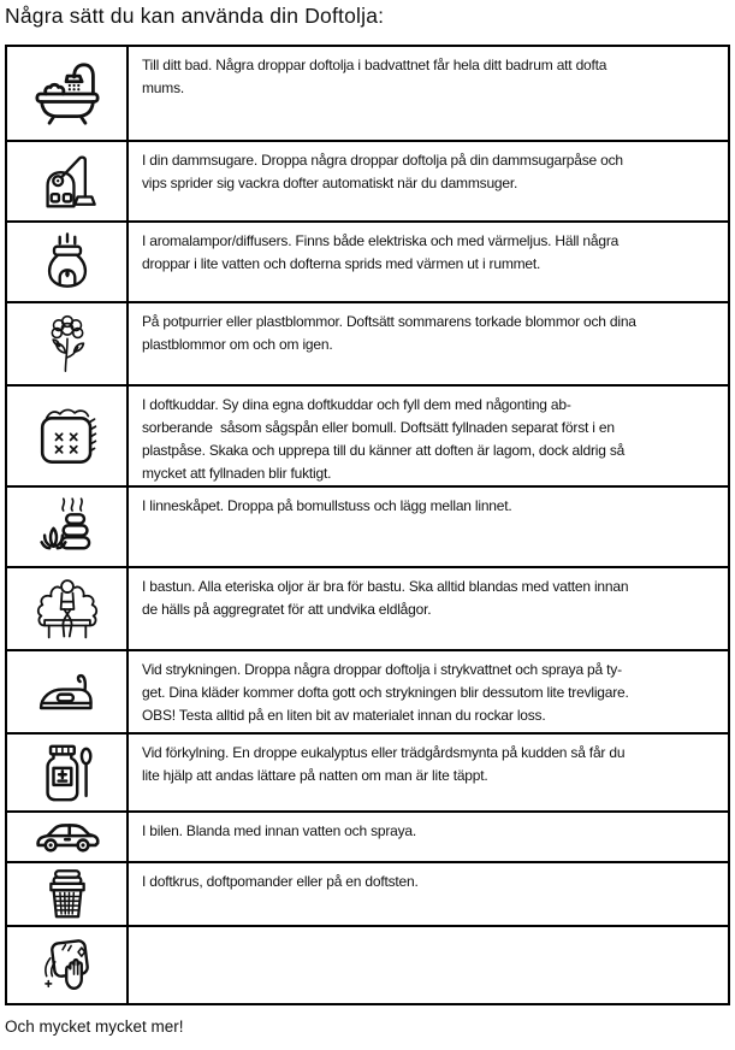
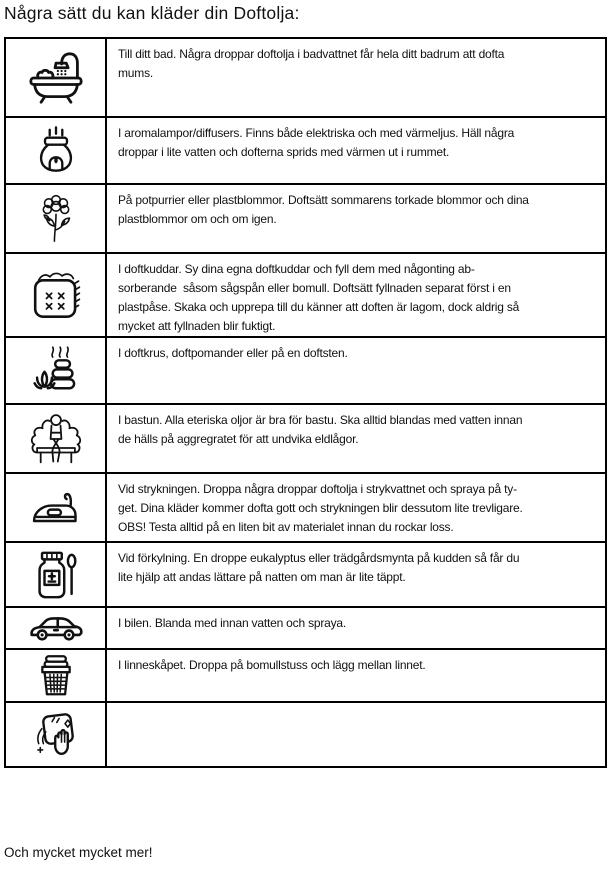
- Några sätt du kan använda din Doftolja:
+ Några sätt du kan kläder din Doftolja:
  Till ditt bad. Några droppar doftolja i badvattnet får hela ditt badrum att dofta
  mums.
- I din dammsugare. Droppa några droppar doftolja på din dammsugarpåse och
- vips sprider sig vackra dofter automatiskt när du dammsuger.
  I aromalampor/diffusers. Finns både elektriska och med värmeljus. Häll några
  droppar i lite vatten och dofterna sprids med värmen ut i rummet.
  På potpurrier eller plastblommor. Doftsätt sommarens torkade blommor och dina
  plastblommor om och om igen.
  I doftkuddar. Sy dina egna doftkuddar och fyll dem med någonting ab-
  sorberande såsom sågspån eller bomull. Doftsätt fyllnaden separat först i en
  plastpåse. Skaka och upprepa till du känner att doften är lagom, dock aldrig så
  mycket att fyllnaden blir fuktigt.
- I linneskåpet. Droppa på bomullstuss och lägg mellan linnet.
+ I doftkrus, doftpomander eller på en doftsten.
  I bastun. Alla eteriska oljor är bra för bastu. Ska alltid blandas med vatten innan
  de hälls på aggregratet för att undvika eldlågor.
  Vid strykningen. Droppa några droppar doftolja i strykvattnet och spraya på ty-
  get. Dina kläder kommer dofta gott och strykningen blir dessutom lite trevligare.
  OBS! Testa alltid på en liten bit av materialet innan du rockar loss.
  Vid förkylning. En droppe eukalyptus eller trädgårdsmynta på kudden så får du
  lite hjälp att andas lättare på natten om man är lite täppt.
  I bilen. Blanda med innan vatten och spraya.
- I doftkrus, doftpomander eller på en doftsten.
+ I linneskåpet. Droppa på bomullstuss och lägg mellan linnet.
  Och mycket mycket mer!
